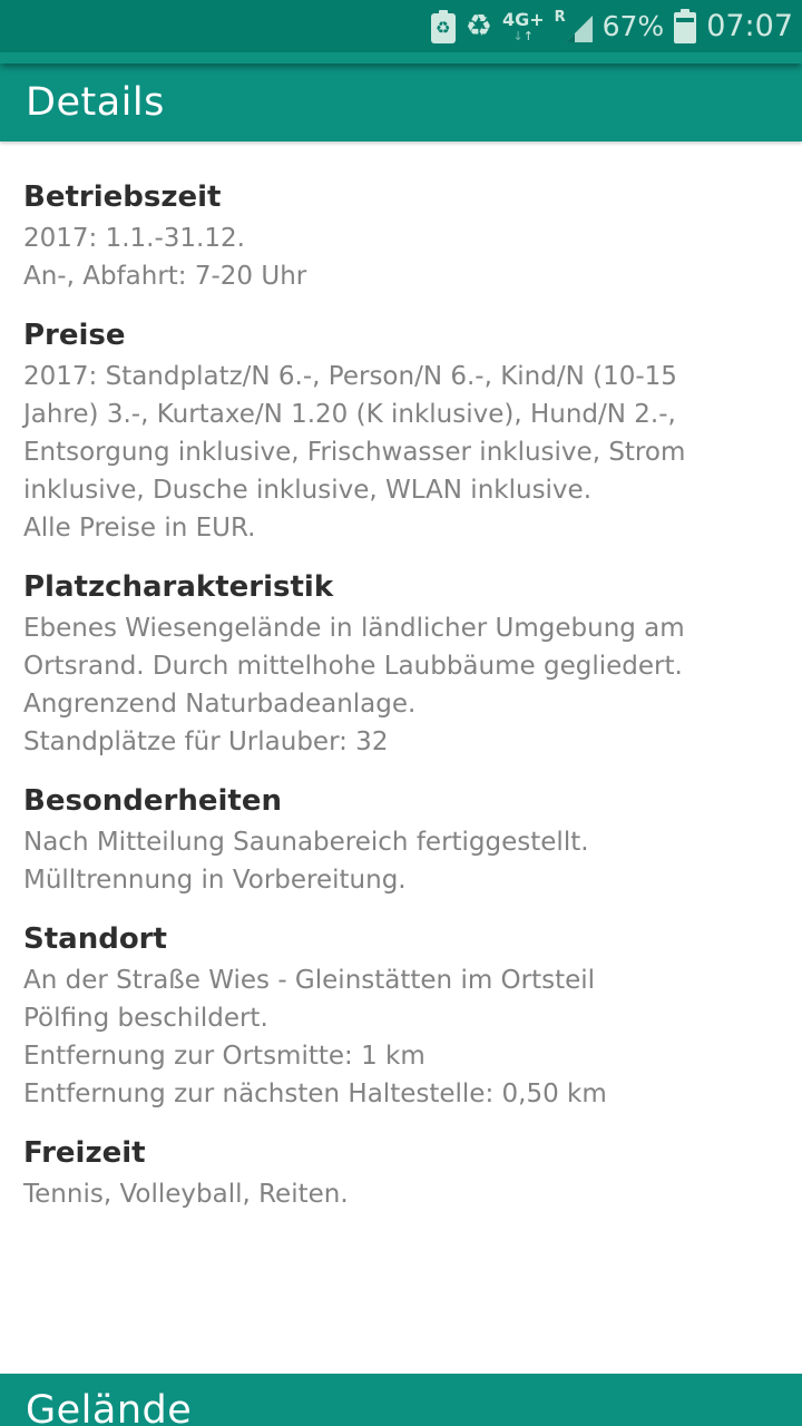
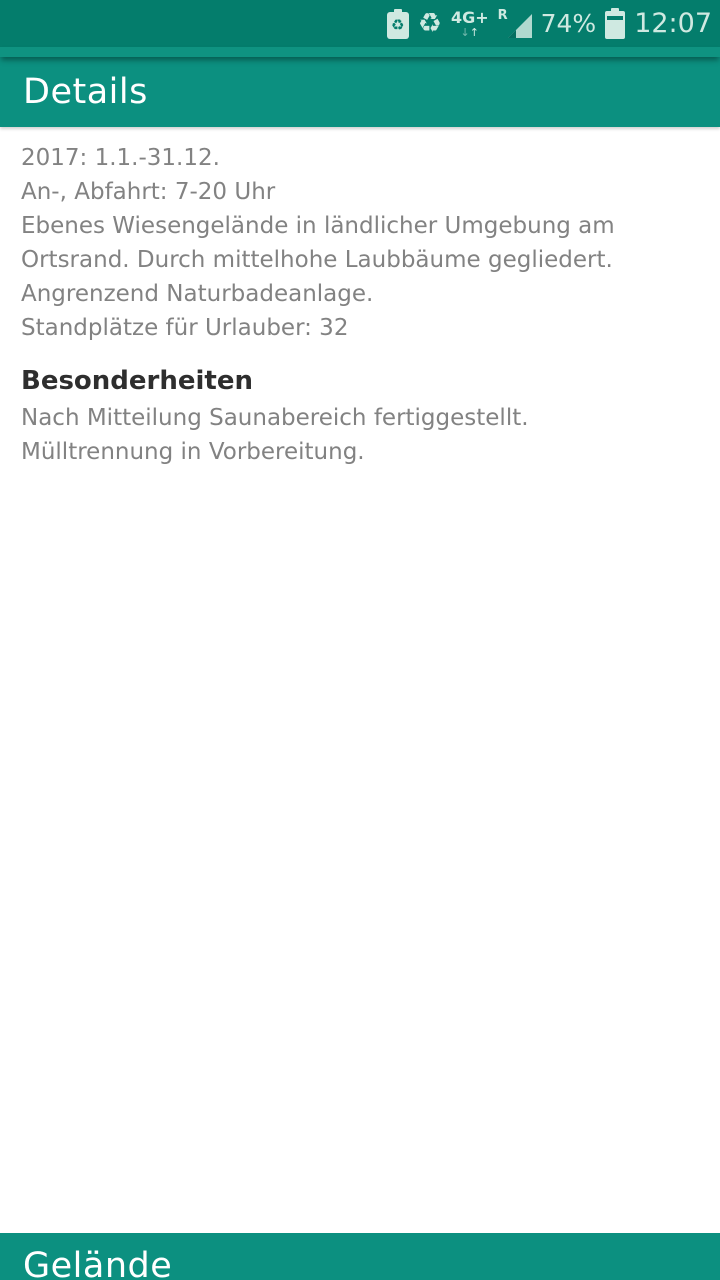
  ♻
  ♻
  4G+
  ↓↑
  R
- 67%
+ 74%
- 07:07
+ 12:07
  Details
- Betriebszeit
  2017: 1.1.-31.12.
  An-, Abfahrt: 7-20 Uhr
- Preise
- 2017: Standplatz/N 6.-, Person/N 6.-, Kind/N (10-15
- Jahre) 3.-, Kurtaxe/N 1.20 (K inklusive), Hund/N 2.-,
- Entsorgung inklusive, Frischwasser inklusive, Strom
- inklusive, Dusche inklusive, WLAN inklusive.
- Alle Preise in EUR.
- Platzcharakteristik
  Ebenes Wiesengelände in ländlicher Umgebung am
  Ortsrand. Durch mittelhohe Laubbäume gegliedert.
  Angrenzend Naturbadeanlage.
  Standplätze für Urlauber: 32
  Besonderheiten
  Nach Mitteilung Saunabereich fertiggestellt.
  Mülltrennung in Vorbereitung.
- Standort
- An der Straße Wies - Gleinstätten im Ortsteil
- Pölfing beschildert.
- Entfernung zur Ortsmitte: 1 km
- Entfernung zur nächsten Haltestelle: 0,50 km
- Freizeit
- Tennis, Volleyball, Reiten.
  Gelände
